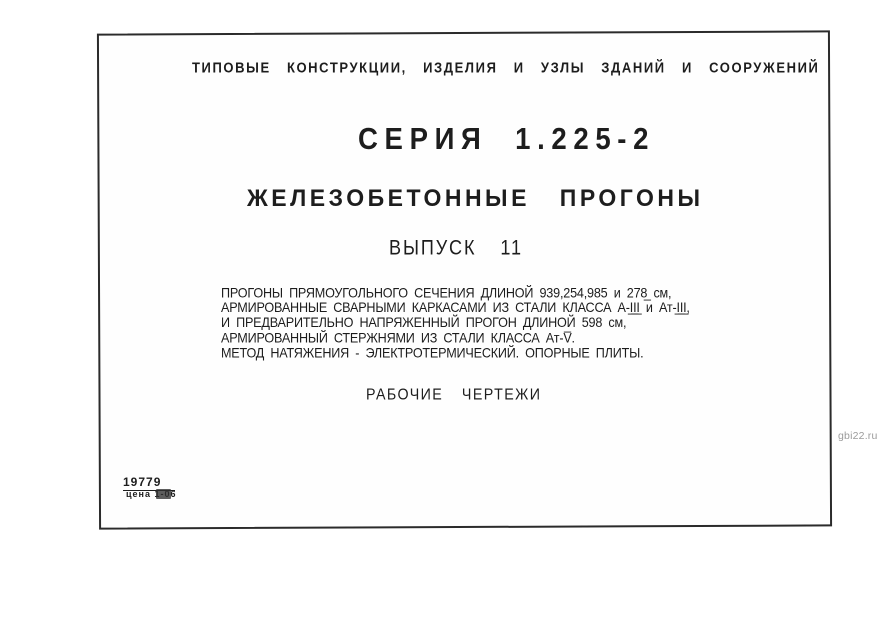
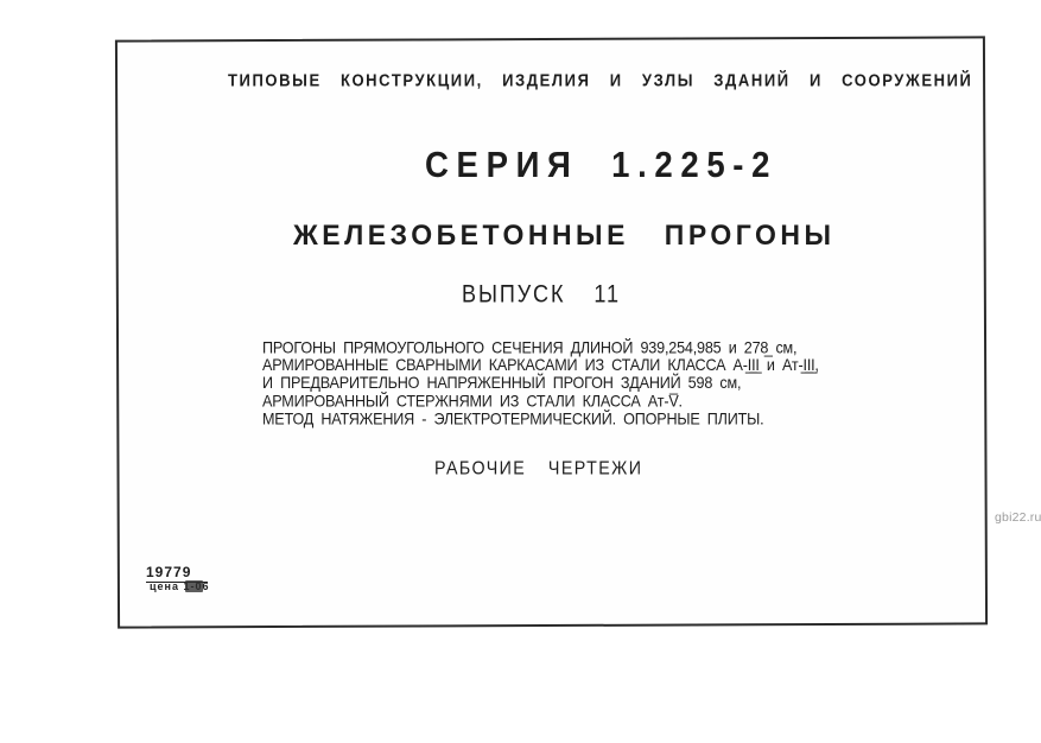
  ТИПОВЫЕ КОНСТРУКЦИИ, ИЗДЕЛИЯ И УЗЛЫ ЗДАНИЙ И СООРУЖЕНИЙ
  СЕРИЯ 1.225-2
  ЖЕЛЕЗОБЕТОННЫЕ ПРОГОНЫ
  ВЫПУСК 11
  ПРОГОНЫ ПРЯМОУГОЛЬНОГО СЕЧЕНИЯ ДЛИНОЙ 939,254,985 и 278̲ см,
  АРМИРОВАННЫЕ СВАРНЫМИ КАРКАСАМИ ИЗ СТАЛИ КЛАССА А-I̲I̲I̲ и Ат-I̲I̲I̲,
- И ПРЕДВАРИТЕЛЬНО НАПРЯЖЕННЫЙ ПРОГОН ДЛИНОЙ 598 см,
+ И ПРЕДВАРИТЕЛЬНО НАПРЯЖЕННЫЙ ПРОГОН ЗДАНИЙ 598 см,
  АРМИРОВАННЫЙ СТЕРЖНЯМИ ИЗ СТАЛИ КЛАССА Ат-V̅.
  МЕТОД НАТЯЖЕНИЯ - ЭЛЕКТРОТЕРМИЧЕСКИЙ. ОПОРНЫЕ ПЛИТЫ.
  РАБОЧИЕ ЧЕРТЕЖИ
  19779
  цена 1-06
  gbi22.ru
